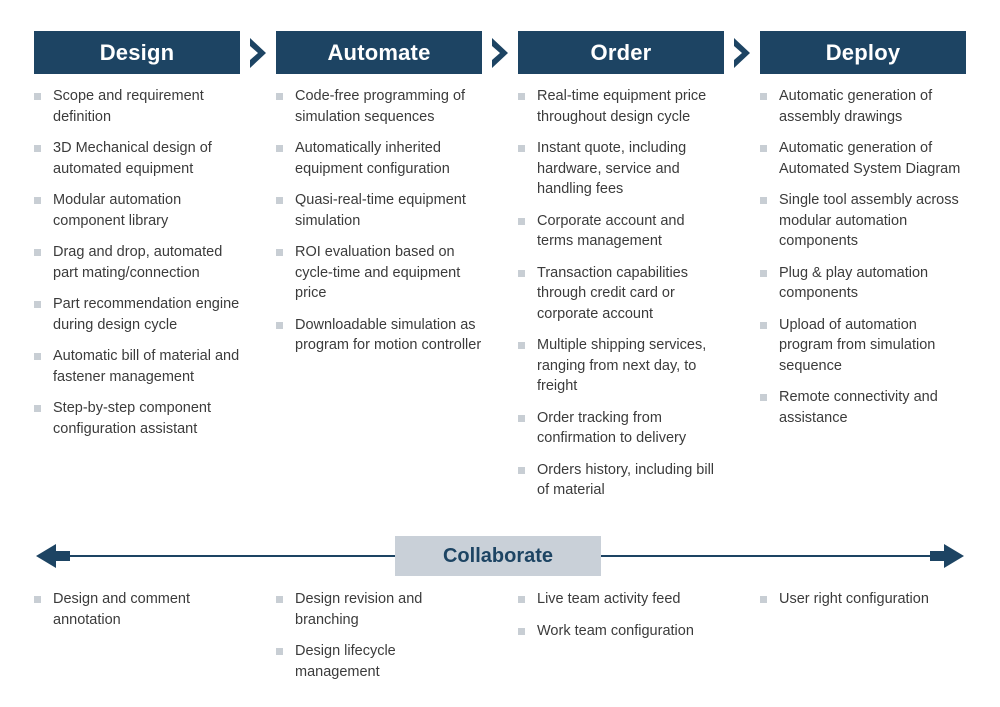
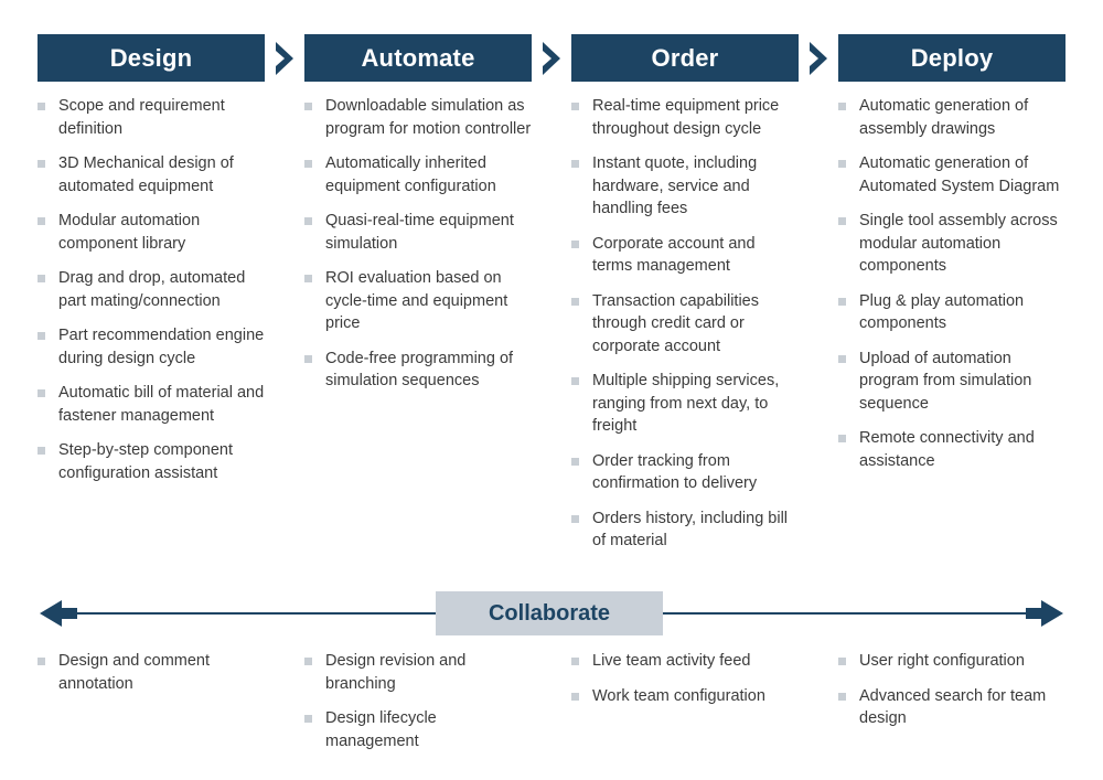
  Design
  Automate
  Order
  Deploy
  Scope and requirement definition
  3D Mechanical design of automated equipment
  Modular automation component library
  Drag and drop, automated part mating/connection
  Part recommendation engine during design cycle
  Automatic bill of material and fastener management
  Step-by-step component configuration assistant
- Code-free programming of simulation sequences
+ Downloadable simulation as program for motion controller
  Automatically inherited equipment configuration
  Quasi-real-time equipment simulation
  ROI evaluation based on cycle-time and equipment price
- Downloadable simulation as program for motion controller
+ Code-free programming of simulation sequences
  Real-time equipment price throughout design cycle
  Instant quote, including hardware, service and handling fees
  Corporate account and terms management
  Transaction capabilities through credit card or corporate account
  Multiple shipping services, ranging from next day, to freight
  Order tracking from confirmation to delivery
  Orders history, including bill of material
  Automatic generation of assembly drawings
  Automatic generation of Automated System Diagram
  Single tool assembly across modular automation components
  Plug & play automation components
  Upload of automation program from simulation sequence
  Remote connectivity and assistance
  Collaborate
  Design and comment annotation
  Design revision and branching
  Design lifecycle management
  Live team activity feed
  Work team configuration
  User right configuration
+ Advanced search for team design
